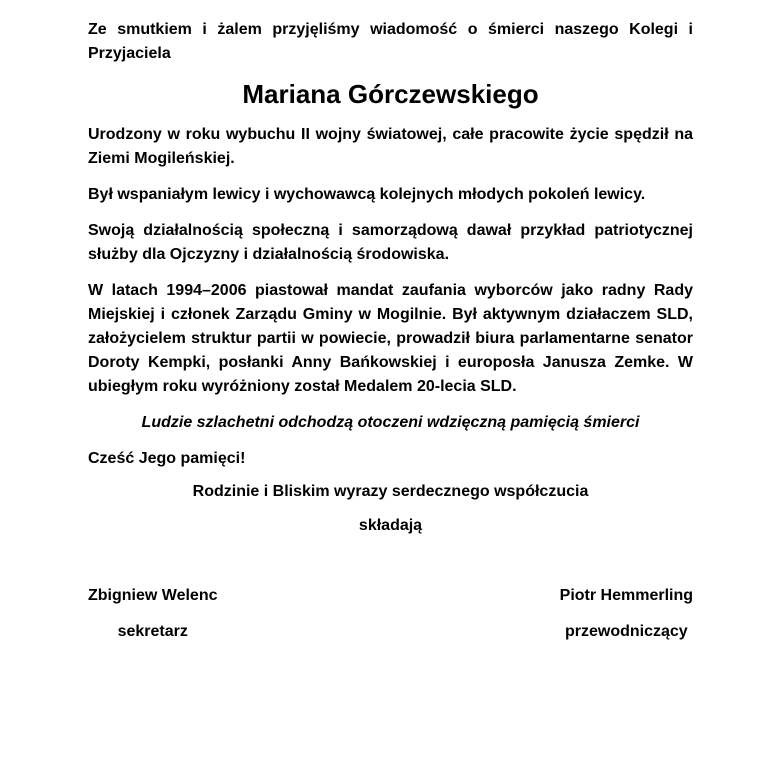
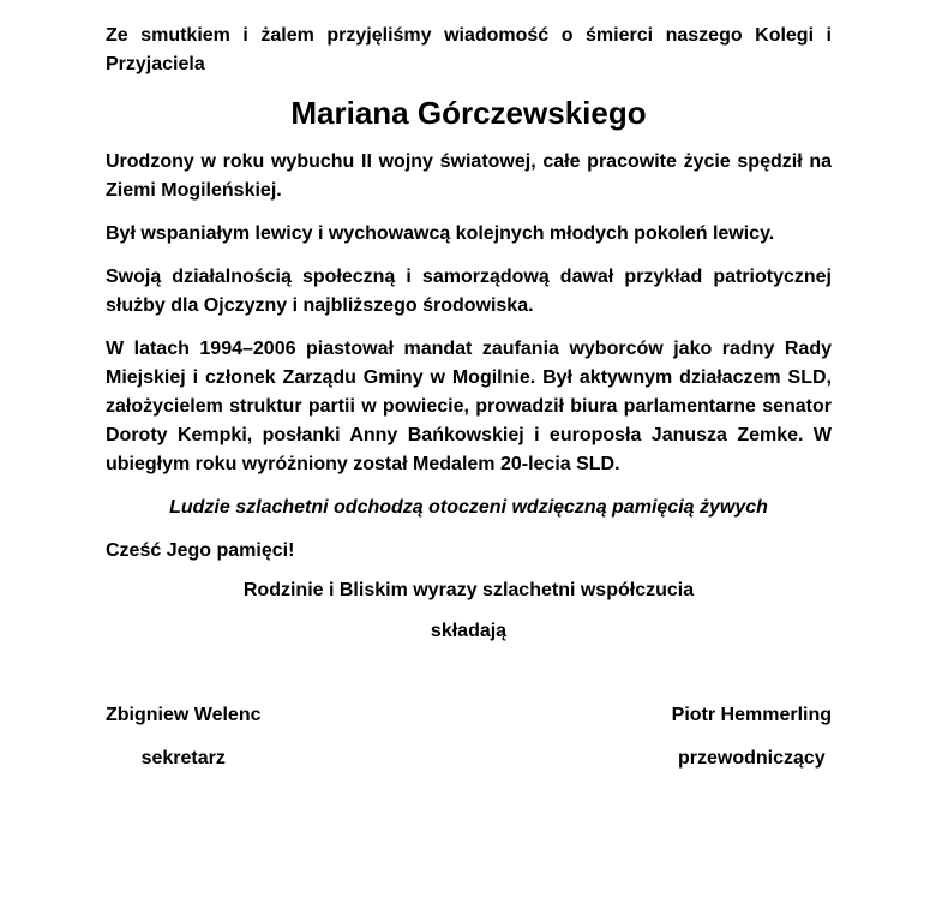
  Ze smutkiem i żalem przyjęliśmy wiadomość o śmierci naszego Kolegi i Przyjaciela
  Mariana Górczewskiego
  Urodzony w roku wybuchu II wojny światowej, całe pracowite życie spędził na Ziemi Mogileńskiej.
  Był wspaniałym lewicy i wychowawcą kolejnych młodych pokoleń lewicy.
- Swoją działalnością społeczną i samorządową dawał przykład patriotycznej służby dla Ojczyzny i działalnością środowiska.
+ Swoją działalnością społeczną i samorządową dawał przykład patriotycznej służby dla Ojczyzny i najbliższego środowiska.
  W latach 1994–2006 piastował mandat zaufania wyborców jako radny Rady Miejskiej i członek Zarządu Gminy w Mogilnie. Był aktywnym działaczem SLD, założycielem struktur partii w powiecie, prowadził biura parlamentarne senator Doroty Kempki, posłanki Anny Bańkowskiej i europosła Janusza Zemke. W ubiegłym roku wyróżniony został Medalem 20-lecia SLD.
- Ludzie szlachetni odchodzą otoczeni wdzięczną pamięcią śmierci
+ Ludzie szlachetni odchodzą otoczeni wdzięczną pamięcią żywych
  Cześć Jego pamięci!
- Rodzinie i Bliskim wyrazy serdecznego współczucia
+ Rodzinie i Bliskim wyrazy szlachetni współczucia
  składają
  Zbigniew Welenc
  sekretarz
  Piotr Hemmerling
  przewodniczący
